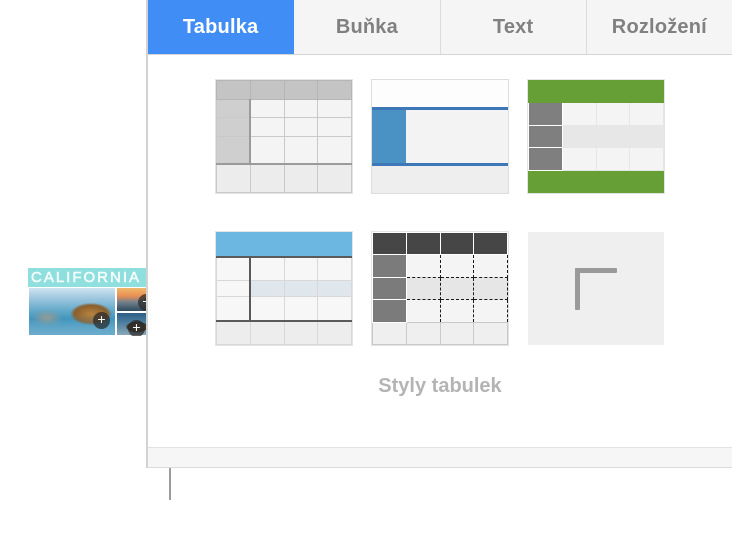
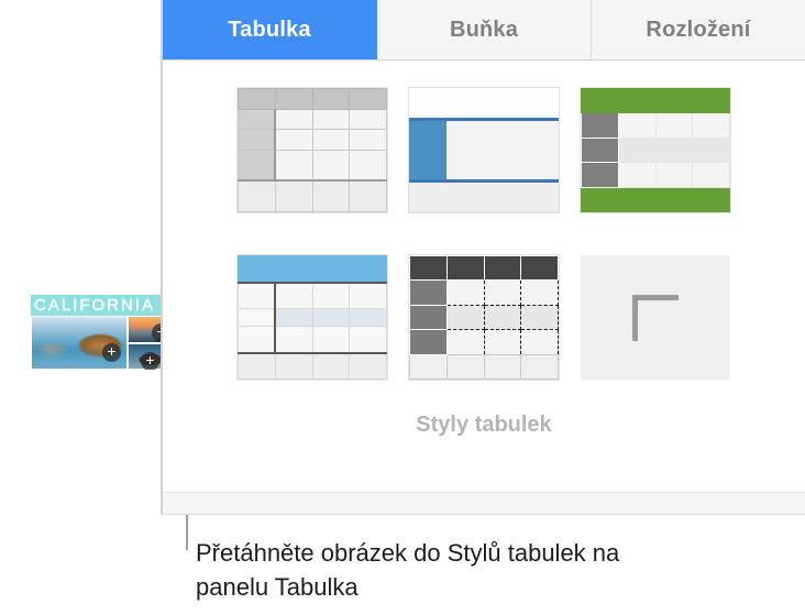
  CALIFORNIA
  +
  +
+ Přetáhněte obrázek do Stylů tabulek na panelu Tabulka
  Tabulka
  Buňka
- Text
  Rozložení
  Styly tabulek
